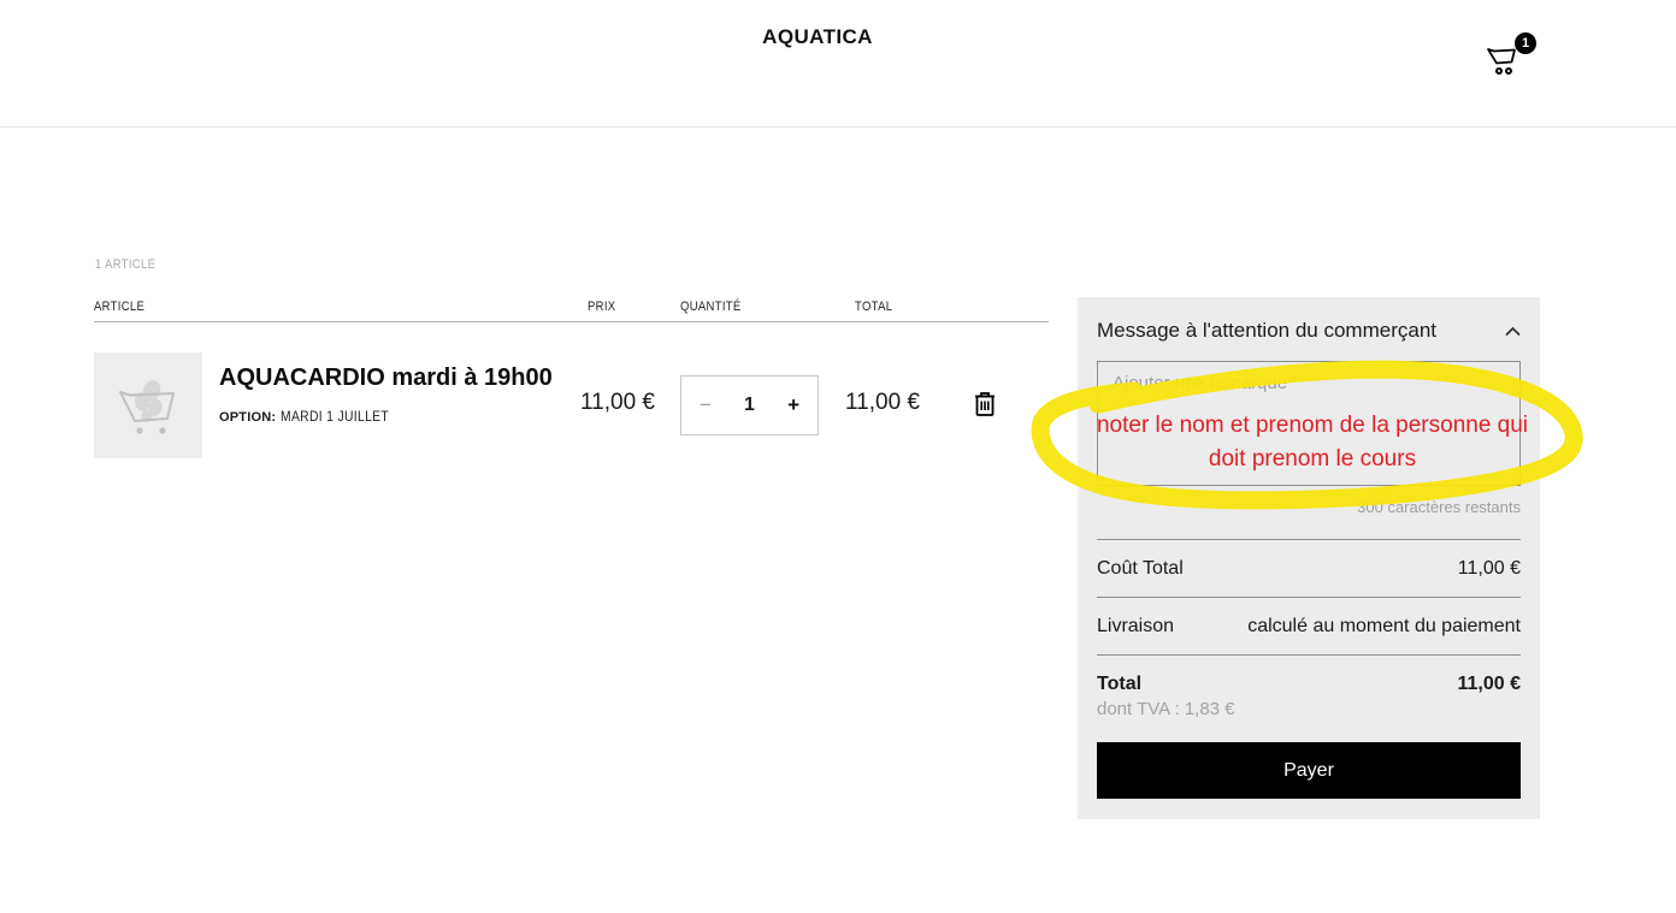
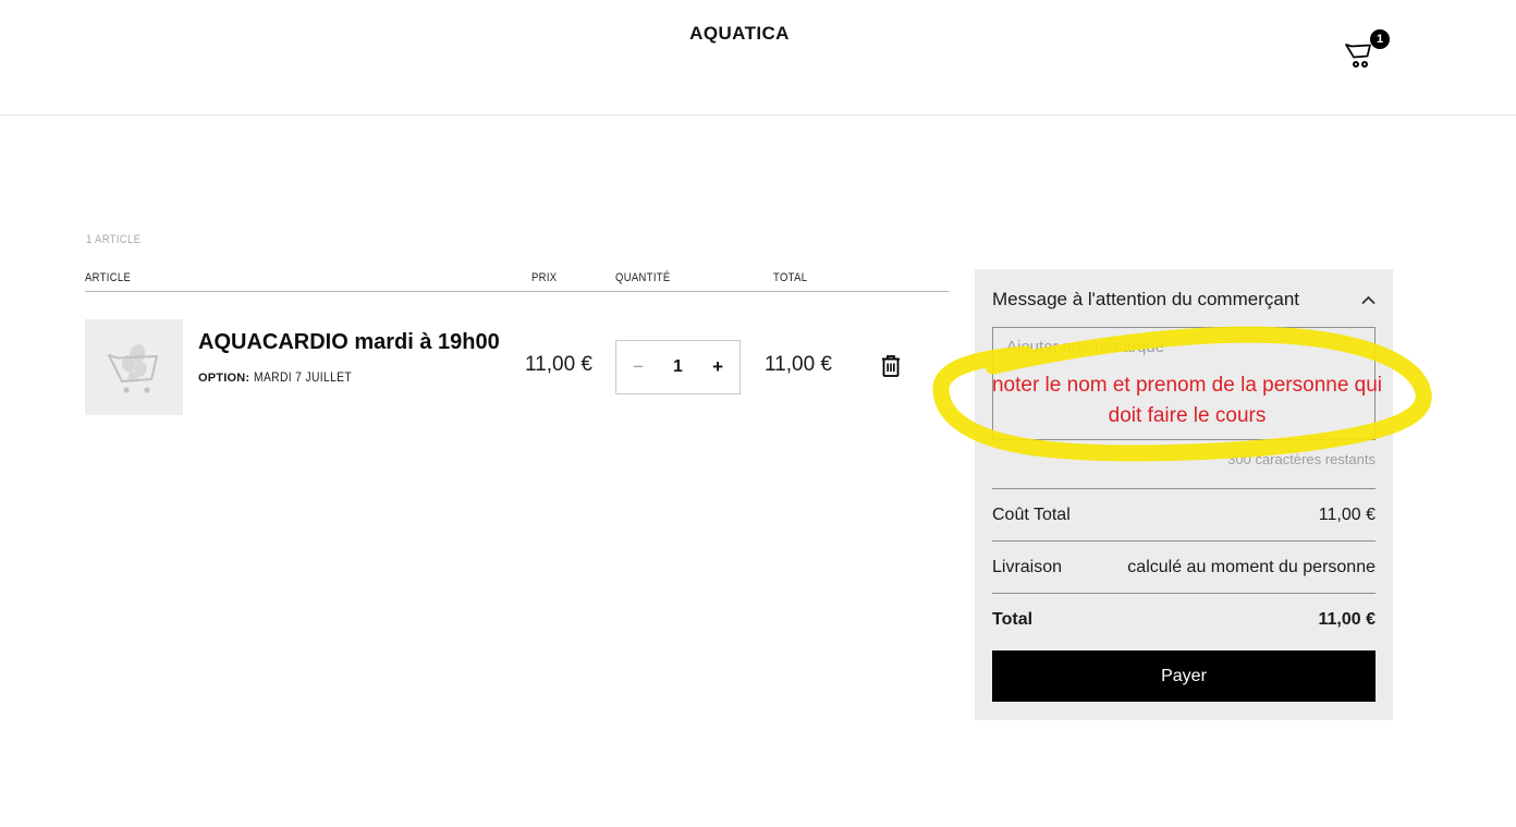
  AQUATICA
  1
  1 ARTICLE
  ARTICLE
  PRIX
  QUANTITÉ
  TOTAL
  AQUACARDIO mardi à 19h00
- OPTION: MARDI 1 JUILLET
+ OPTION: MARDI 7 JUILLET
  11,00 €
  −
  1
  +
  11,00 €
  Message à l'attention du commerçant
  300 caractères restants
  Coût Total
  11,00 €
  Livraison
- calculé au moment du paiement
+ calculé au moment du personne
  Total
  11,00 €
- dont TVA : 1,83 €
  Payer
- noter le nom et prenom de la personne qui doit prenom le cours
+ noter le nom et prenom de la personne qui doit faire le cours
